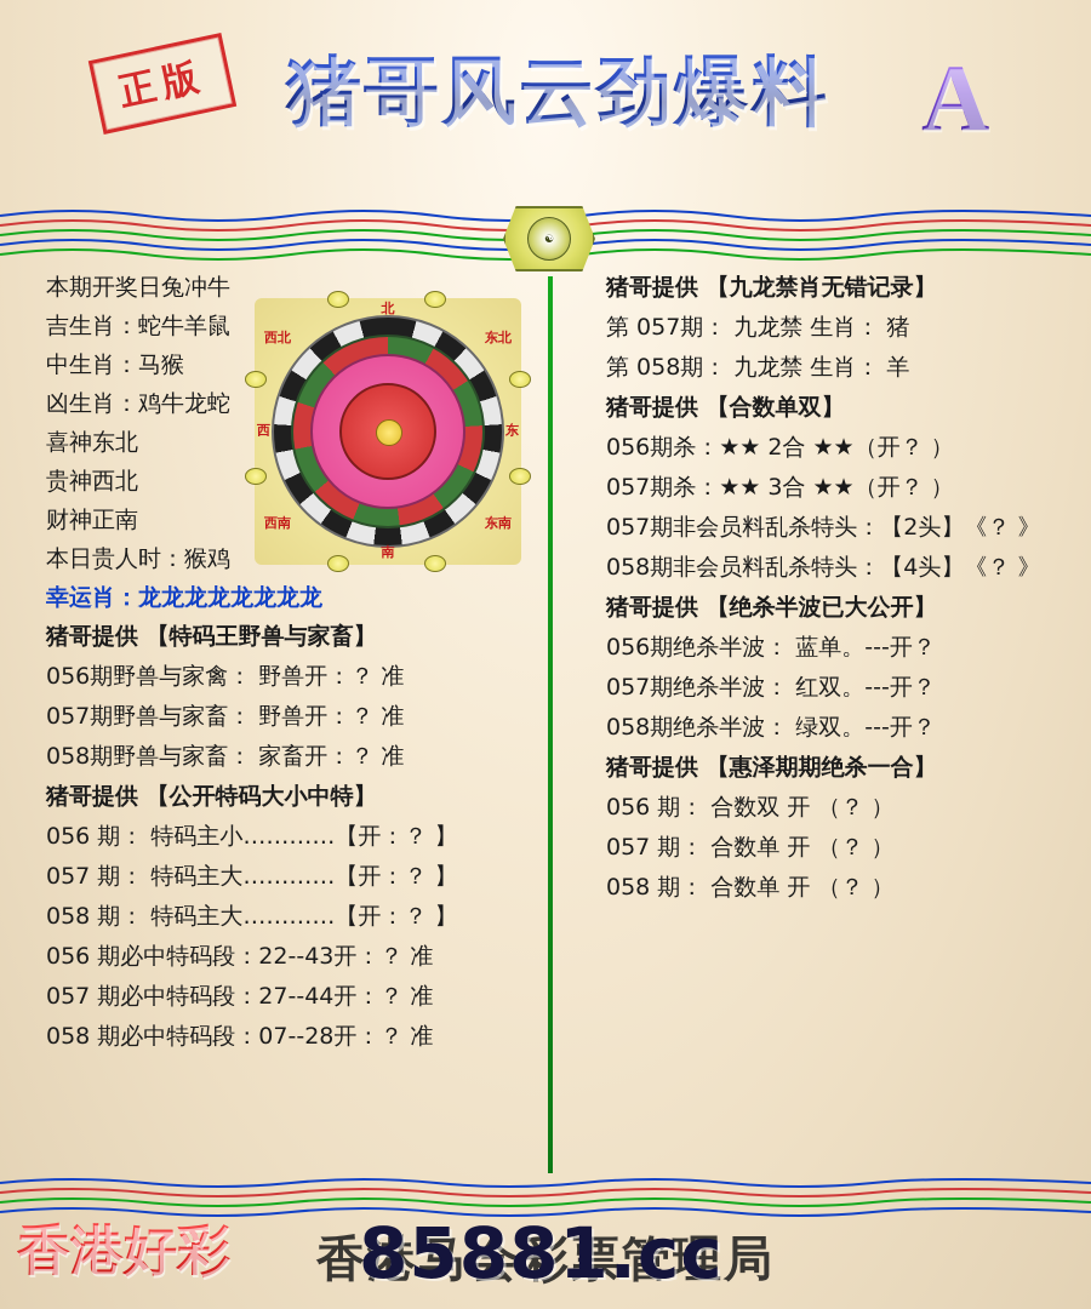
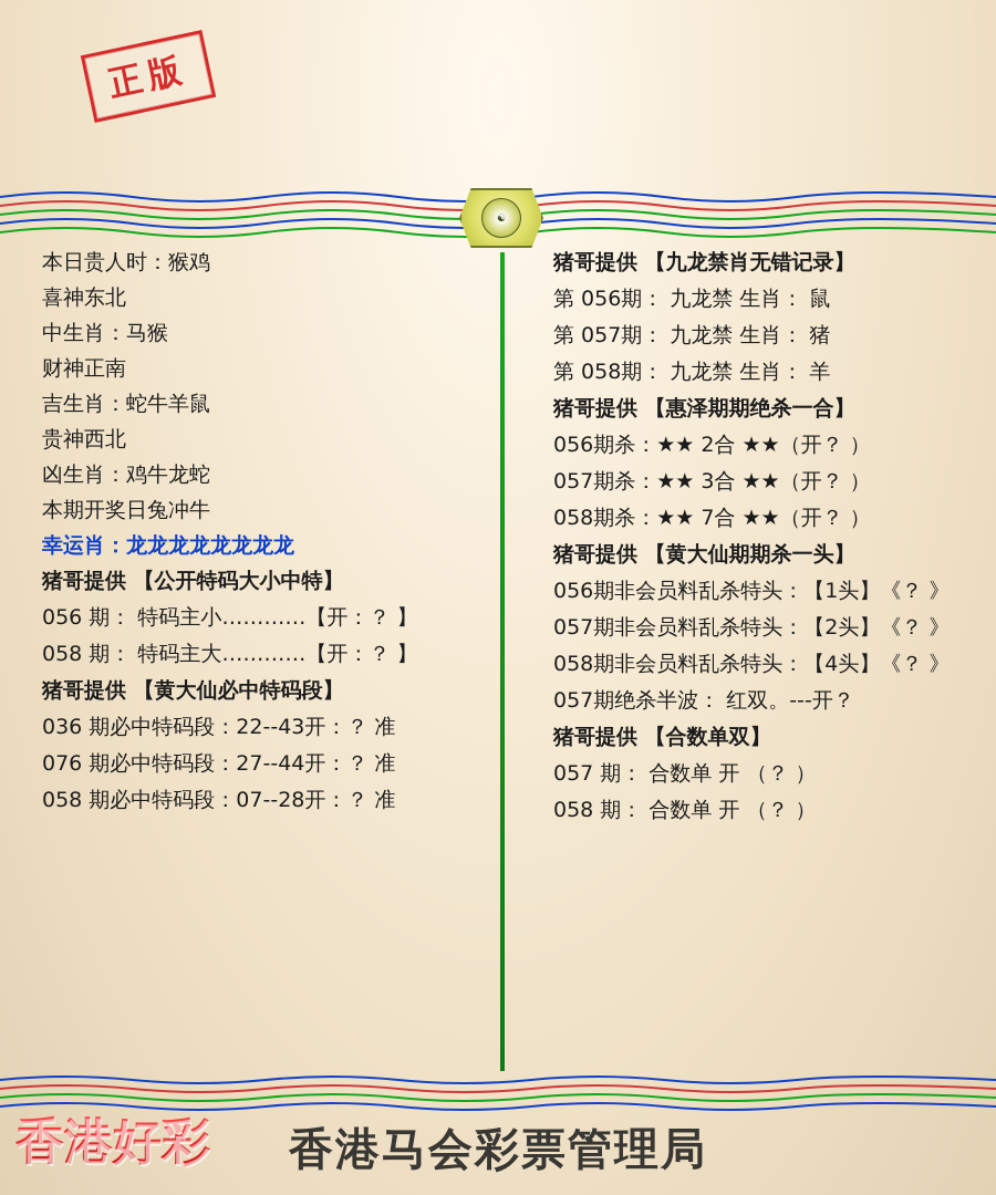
- 猪哥风云劲爆料
- A
  ☯
- 本期开奖日兔冲牛
+ 本日贵人时：猴鸡
- 吉生肖：蛇牛羊鼠
+ 喜神东北
  中生肖：马猴
- 凶生肖：鸡牛龙蛇
+ 财神正南
- 喜神东北
+ 吉生肖：蛇牛羊鼠
  贵神西北
- 财神正南
+ 凶生肖：鸡牛龙蛇
- 本日贵人时：猴鸡
+ 本期开奖日兔冲牛
  幸运肖：龙龙龙龙龙龙龙龙
- 猪哥提供 【特码王野兽与家畜】
- 056期野兽与家禽： 野兽开：？ 准
- 057期野兽与家畜： 野兽开：？ 准
- 058期野兽与家畜： 家畜开：？ 准
  猪哥提供 【公开特码大小中特】
  056 期： 特码主小…………【开：？ 】
- 057 期： 特码主大…………【开：？ 】
  058 期： 特码主大…………【开：？ 】
+ 猪哥提供 【黄大仙必中特码段】
- 056 期必中特码段：22--43开：？ 准
+ 036 期必中特码段：22--43开：？ 准
- 057 期必中特码段：27--44开：？ 准
+ 076 期必中特码段：27--44开：？ 准
  058 期必中特码段：07--28开：？ 准
- 北
- 南
- 东
- 西
- 东北
- 西北
- 东南
- 西南
  猪哥提供 【九龙禁肖无错记录】
+ 第 056期： 九龙禁 生肖： 鼠
  第 057期： 九龙禁 生肖： 猪
  第 058期： 九龙禁 生肖： 羊
- 猪哥提供 【合数单双】
+ 猪哥提供 【惠泽期期绝杀一合】
  056期杀：★★ 2合 ★★（开？ ）
  057期杀：★★ 3合 ★★（开？ ）
+ 058期杀：★★ 7合 ★★（开？ ）
+ 猪哥提供 【黄大仙期期杀一头】
+ 056期非会员料乱杀特头：【1头】《？ 》
  057期非会员料乱杀特头：【2头】《？ 》
  058期非会员料乱杀特头：【4头】《？ 》
- 猪哥提供 【绝杀半波已大公开】
- 056期绝杀半波： 蓝单。---开？
  057期绝杀半波： 红双。---开？
- 058期绝杀半波： 绿双。---开？
- 猪哥提供 【惠泽期期绝杀一合】
+ 猪哥提供 【合数单双】
- 056 期： 合数双 开 （？ ）
  057 期： 合数单 开 （？ ）
  058 期： 合数单 开 （？ ）
  香港马会彩票管理局
  香港好彩
- 85881.cc
